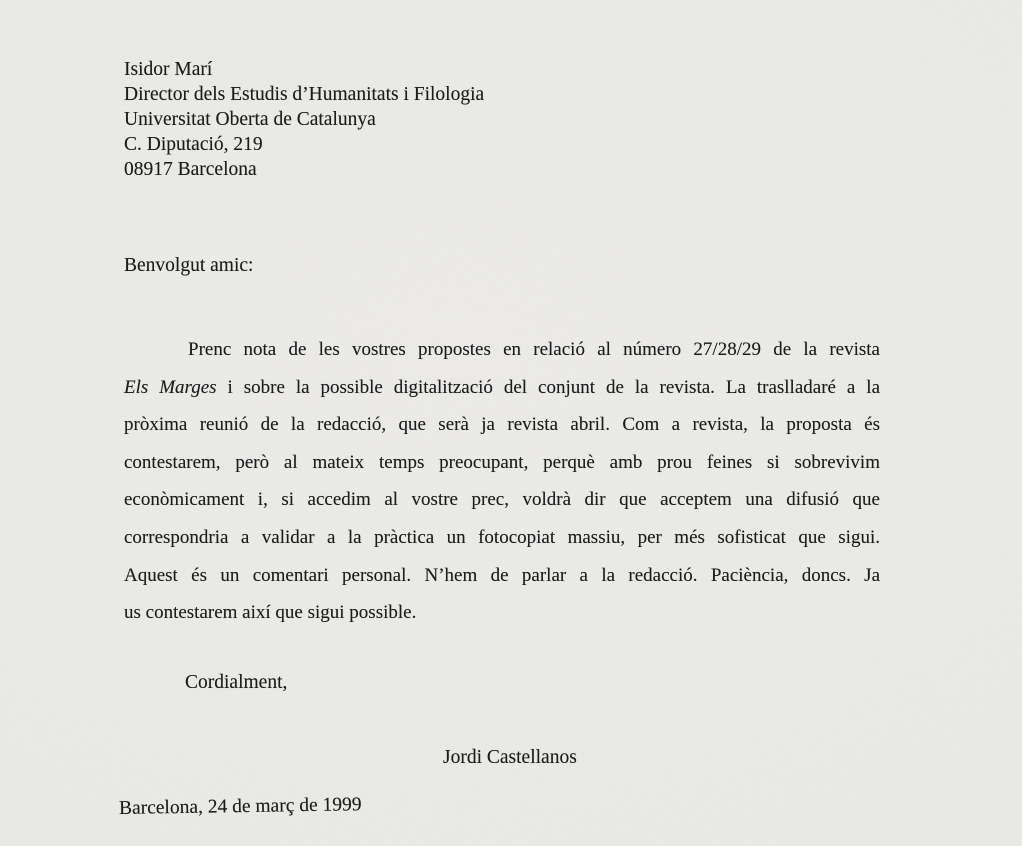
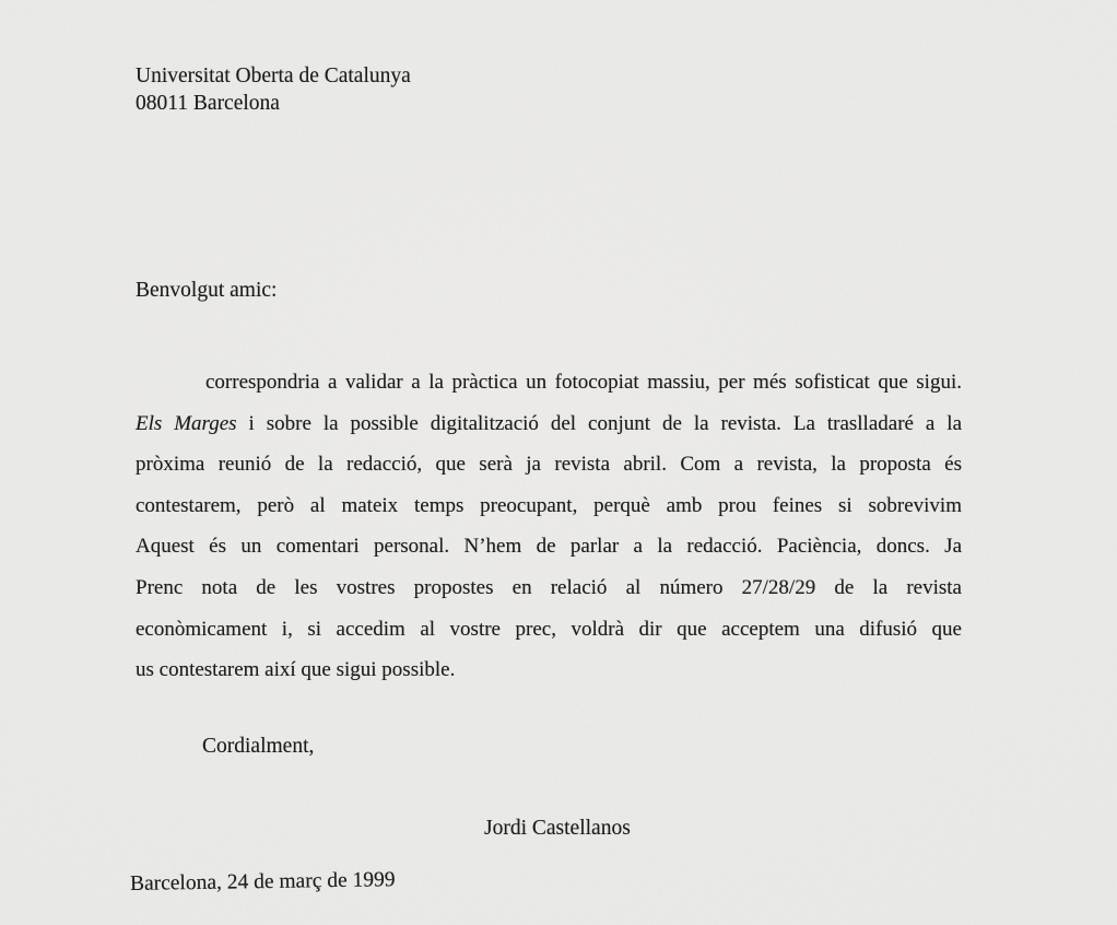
- Isidor Marí
- Director dels Estudis d’Humanitats i Filologia
  Universitat Oberta de Catalunya
- C. Diputació, 219
- 08917 Barcelona
+ 08011 Barcelona
  Benvolgut amic:
- Prenc nota de les vostres propostes en relació al número 27/28/29 de la revista
+ correspondria a validar a la pràctica un fotocopiat massiu, per més sofisticat que sigui.
  Els Marges i sobre la possible digitalització del conjunt de la revista. La traslladaré a la
  pròxima reunió de la redacció, que serà ja revista abril. Com a revista, la proposta és
  contestarem, però al mateix temps preocupant, perquè amb prou feines si sobrevivim
- econòmicament i, si accedim al vostre prec, voldrà dir que acceptem una difusió que
+ Aquest és un comentari personal. N’hem de parlar a la redacció. Paciència, doncs. Ja
- correspondria a validar a la pràctica un fotocopiat massiu, per més sofisticat que sigui.
+ Prenc nota de les vostres propostes en relació al número 27/28/29 de la revista
- Aquest és un comentari personal. N’hem de parlar a la redacció. Paciència, doncs. Ja
+ econòmicament i, si accedim al vostre prec, voldrà dir que acceptem una difusió que
  us contestarem així que sigui possible.
  Cordialment,
  Jordi Castellanos
  Barcelona, 24 de març de 1999
